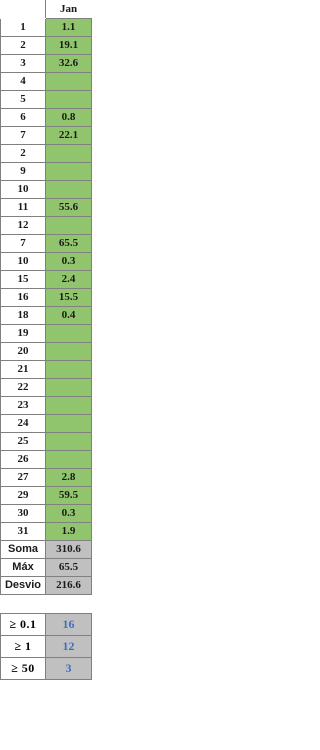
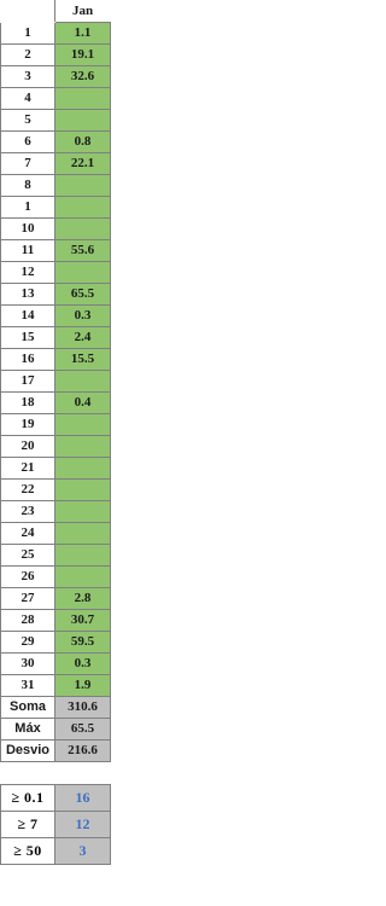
  	Jan
  1	1.1
  2	19.1
  3	32.6
  4
  5
  6	0.8
  7	22.1
- 2
+ 8
- 9
+ 1
  10
  11	55.6
  12
- 7	65.5
+ 13	65.5
- 10	0.3
+ 14	0.3
  15	2.4
  16	15.5
+ 17
  18	0.4
  19
  20
  21
  22
  23
  24
  25
  26
  27	2.8
+ 28	30.7
  29	59.5
  30	0.3
  31	1.9
  Soma	310.6
  Máx	65.5
  Desvio	216.6
  ≥ 0.1	16
- ≥ 1	12
+ ≥ 7	12
  ≥ 50	3
